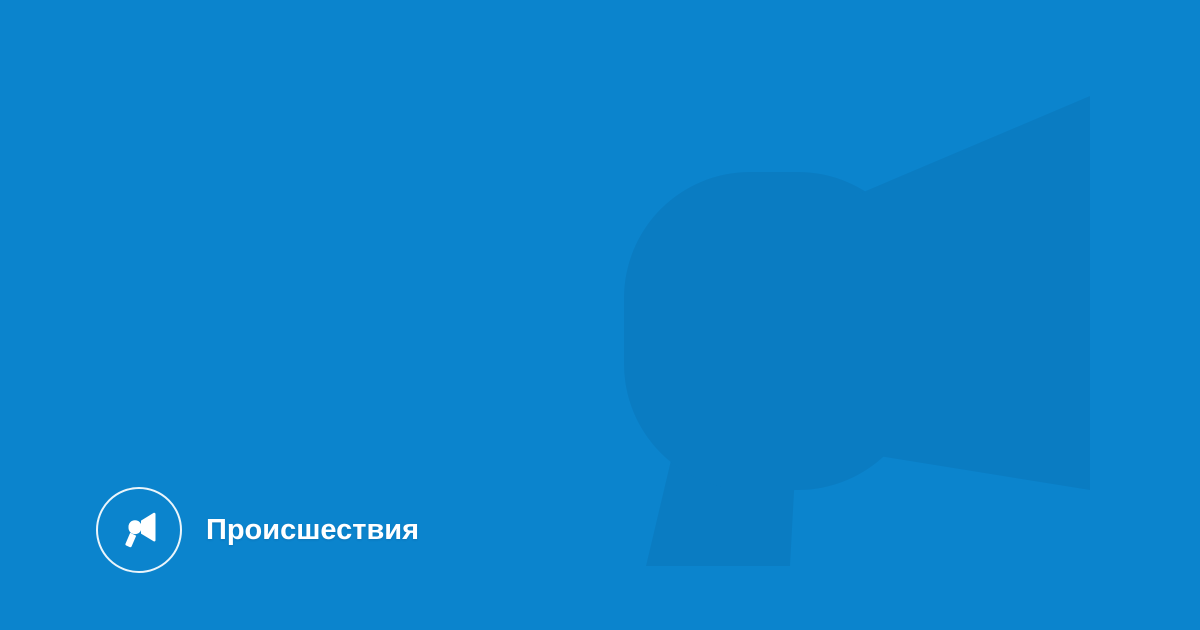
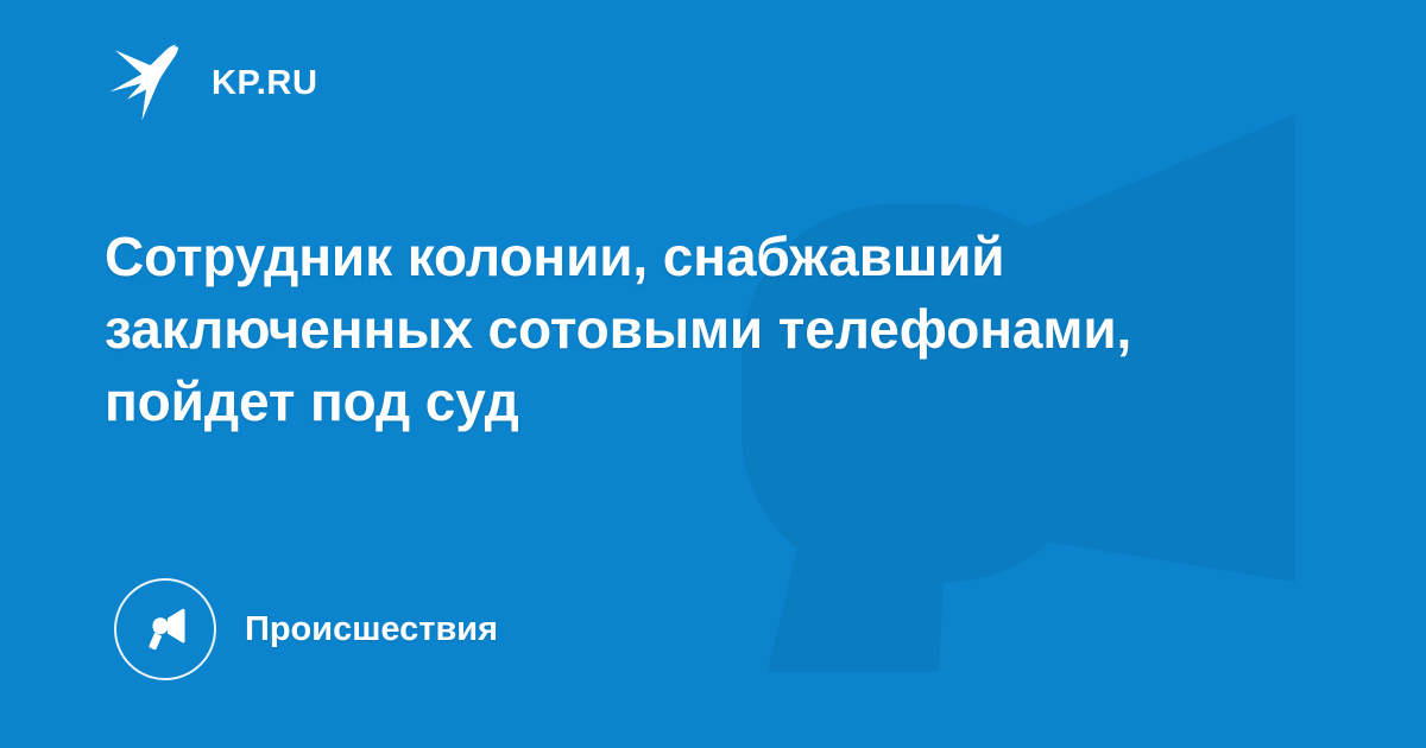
+ KP.RU
+ Сотрудник колонии, снабжавший заключенных сотовыми телефонами, пойдет под суд
  Происшествия
